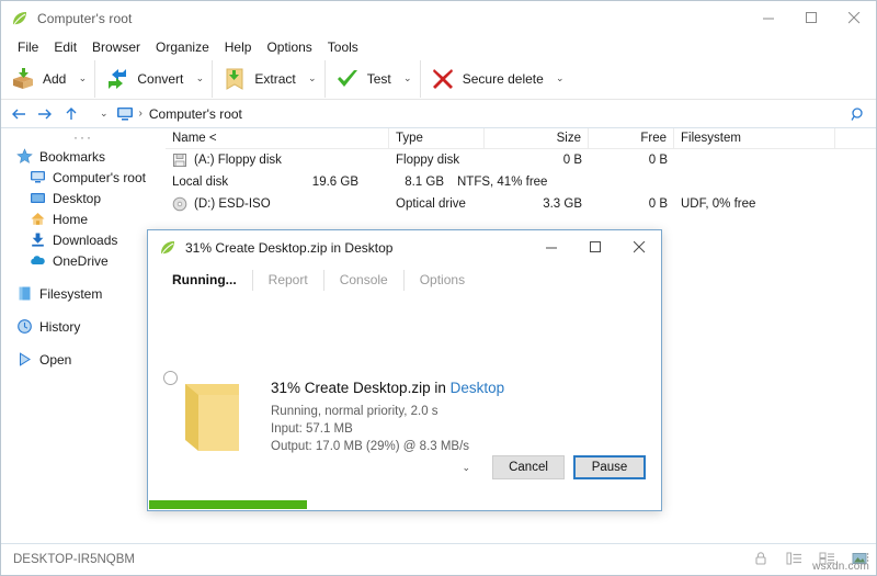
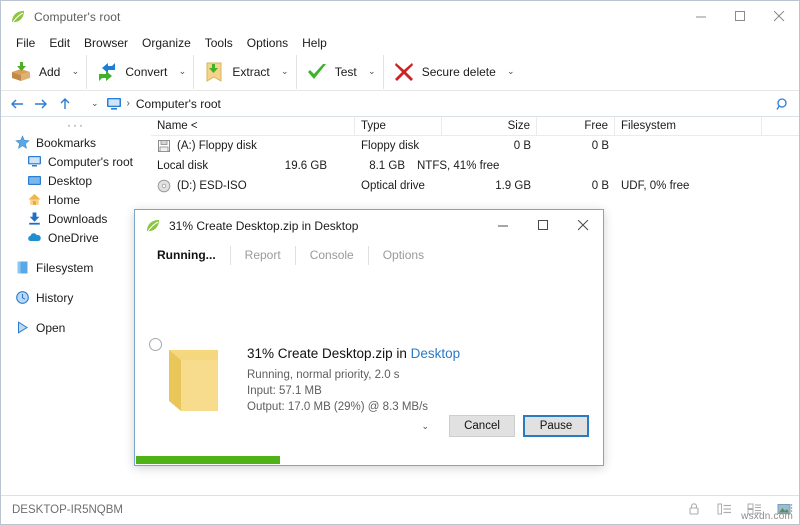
  Computer's root
  File
  Edit
  Browser
  Organize
- Help
+ Tools
  Options
- Tools
+ Help
  Add
  ⌄
  Convert
  ⌄
  Extract
  ⌄
  Test
  ⌄
  Secure delete
  ⌄
  ⌄
  ›
  Computer's root
  ···
  Bookmarks
  Computer's root
  Desktop
  Home
  Downloads
  OneDrive
  Filesystem
  History
  Open
  Name <
  Type
  Size
  Free
  Filesystem
  (A:) Floppy disk
  Floppy disk
  0 B
  0 B
  Local disk
  19.6 GB
  8.1 GB
  NTFS, 41% free
  (D:) ESD-ISO
  Optical drive
- 3.3 GB
+ 1.9 GB
  0 B
  UDF, 0% free
  DESKTOP-IR5NQBM
  wsxdn.com
  31% Create Desktop.zip in Desktop
  Running...
  Report
  Console
  Options
  31% Create Desktop.zip in Desktop
  Running, normal priority, 2.0 s
  Input: 57.1 MB
  Output: 17.0 MB (29%) @ 8.3 MB/s
  ⌄
  Cancel
  Pause
